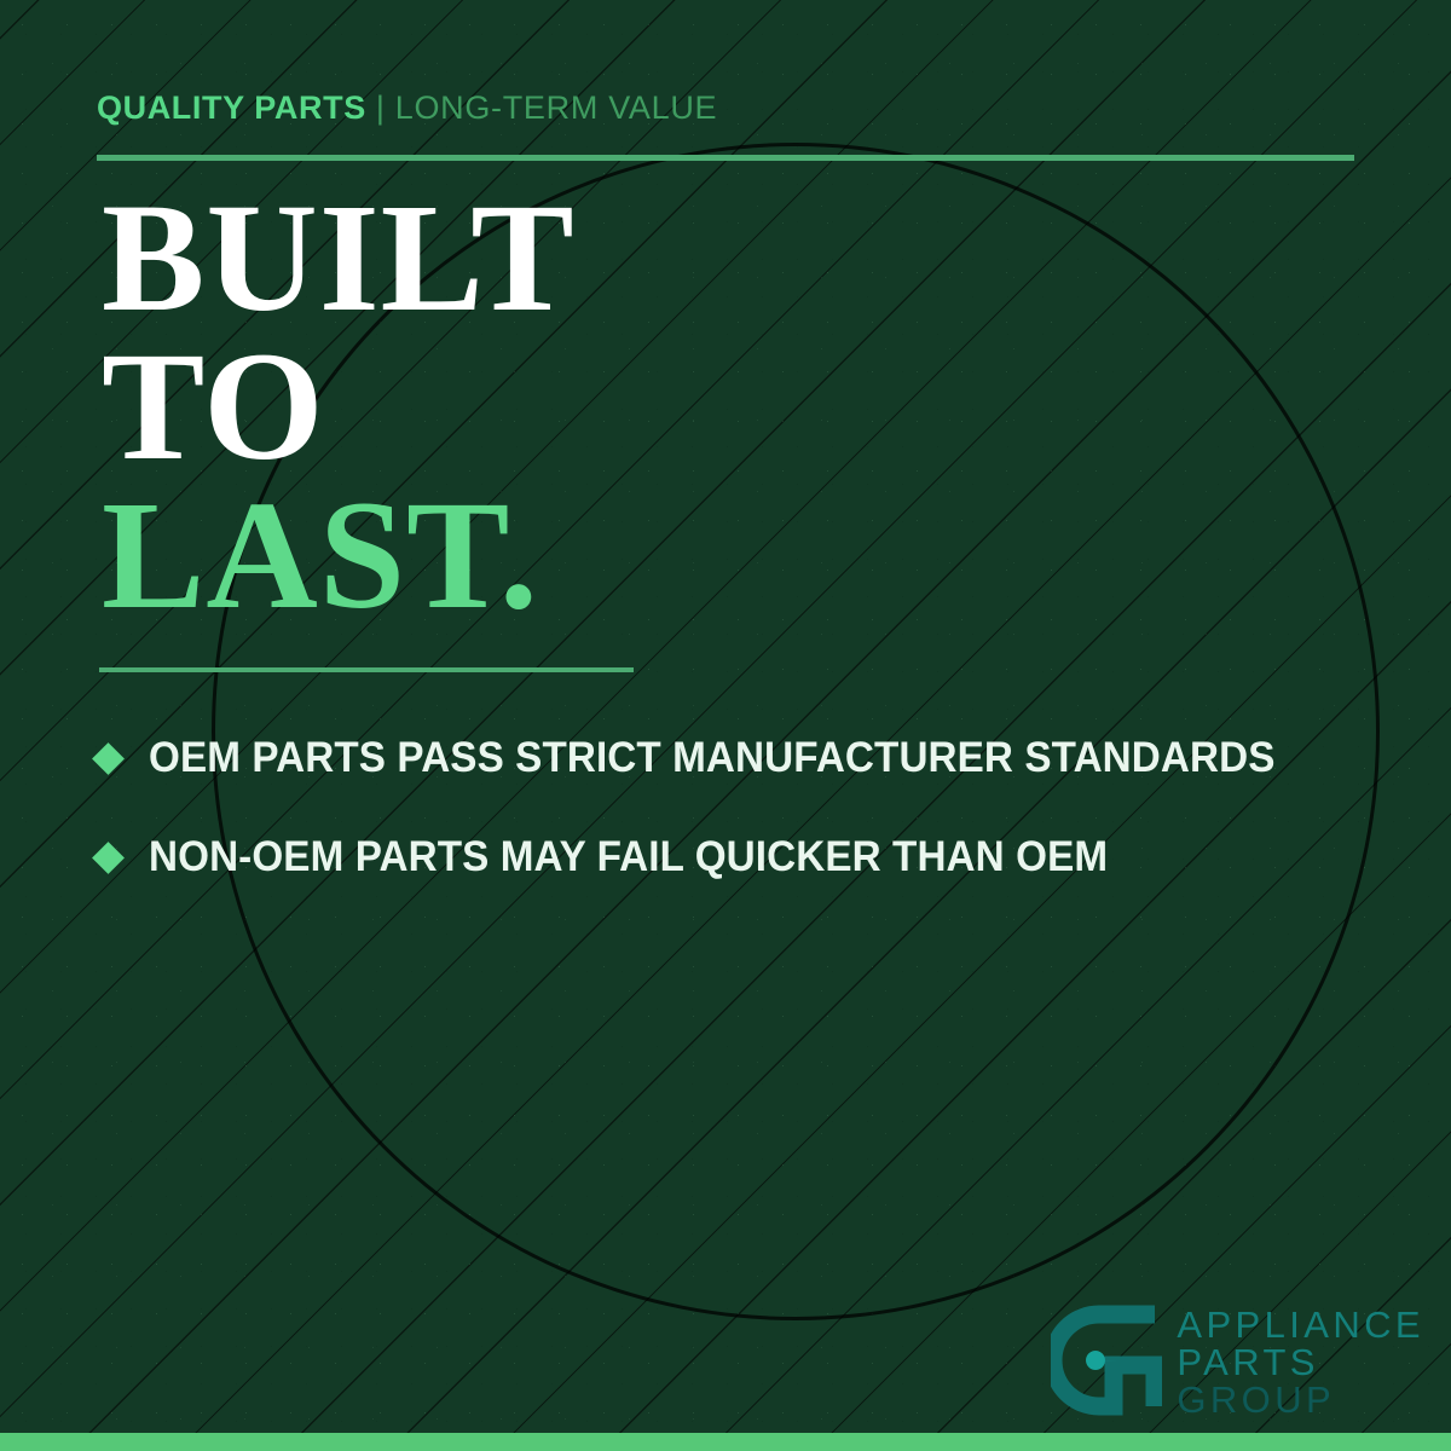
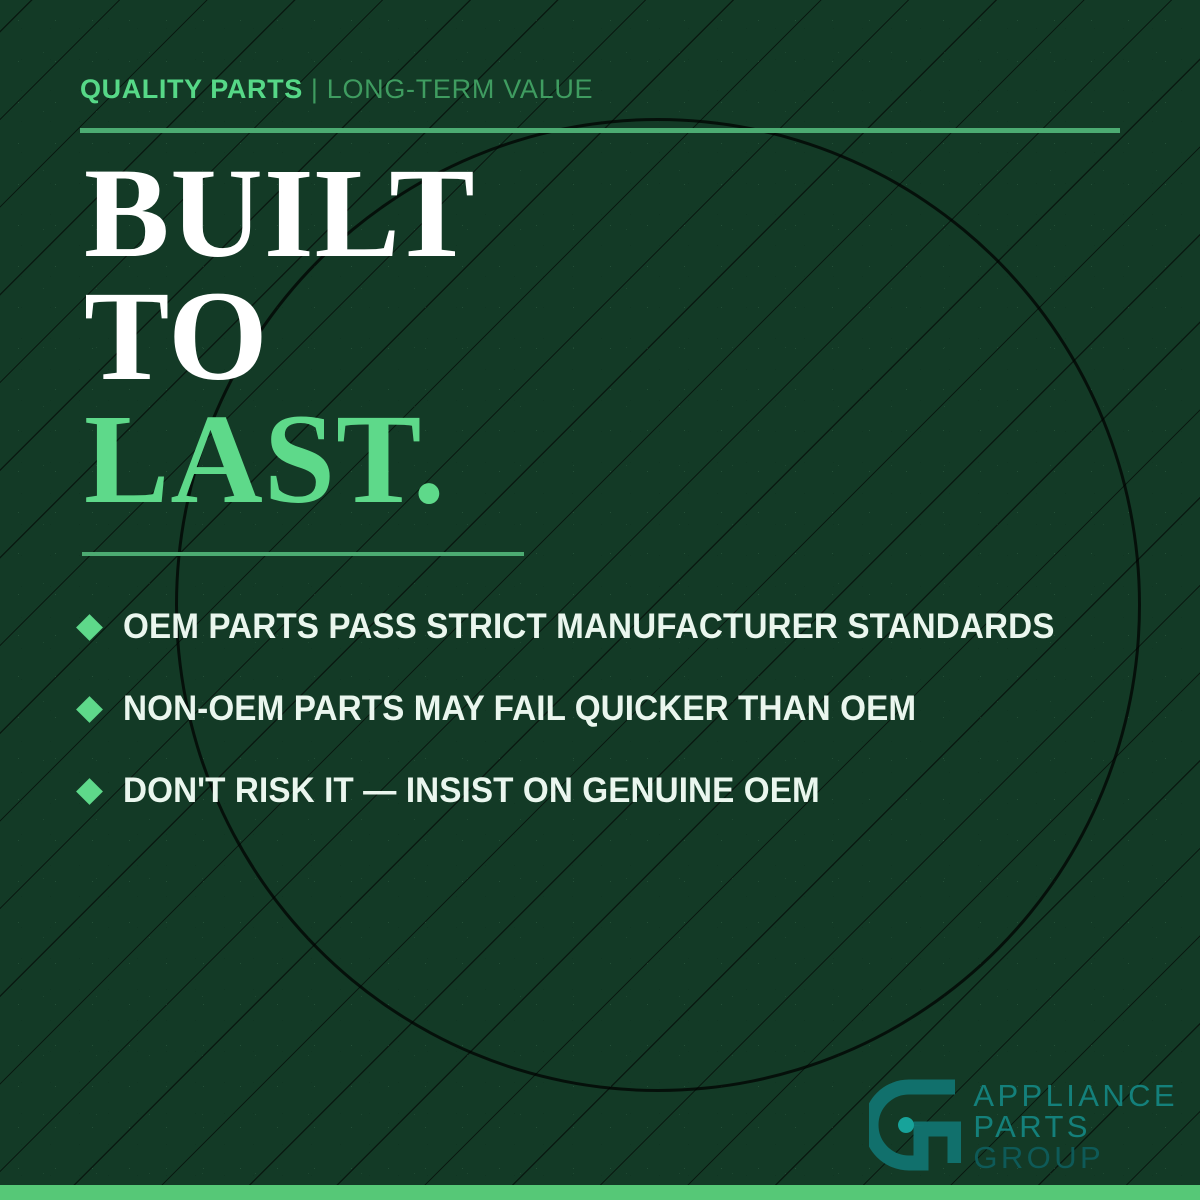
  QUALITY PARTS | LONG-TERM VALUE
  BUILT
  TO
  LAST.
  OEM PARTS PASS STRICT MANUFACTURER STANDARDS
  NON-OEM PARTS MAY FAIL QUICKER THAN OEM
+ DON'T RISK IT — INSIST ON GENUINE OEM
  APPLIANCE
  PARTS
  GROUP
